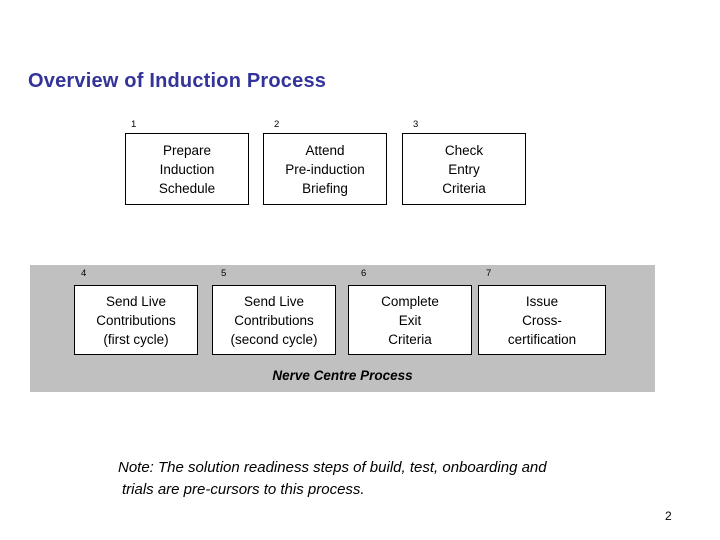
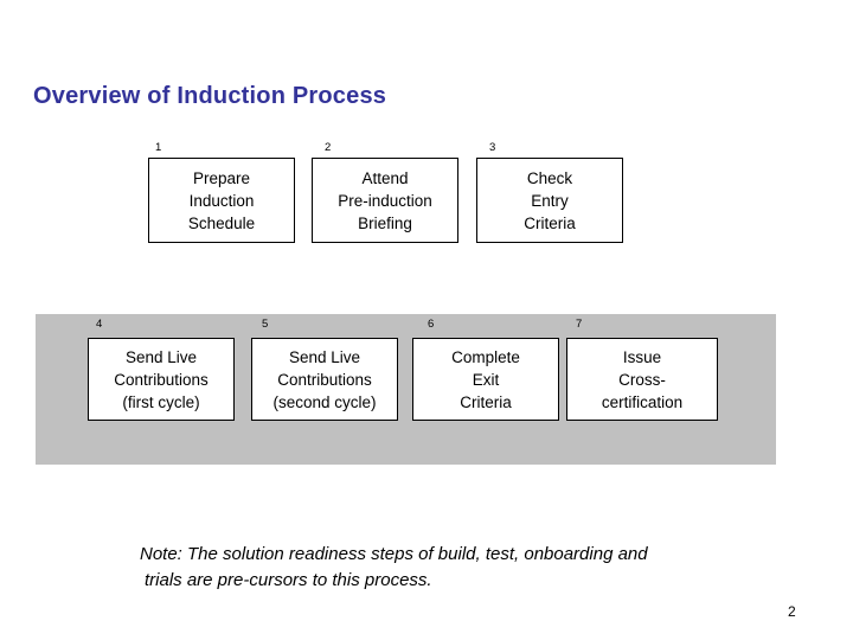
  Overview of Induction Process
  1
  Prepare
  Induction
  Schedule
  2
  Attend
  Pre-induction
  Briefing
  3
  Check
  Entry
  Criteria
  4
  Send Live
  Contributions
  (first cycle)
  5
  Send Live
  Contributions
  (second cycle)
  6
  Complete
  Exit
  Criteria
  7
  Issue
  Cross-
  certification
- Nerve Centre Process
  Note: The solution readiness steps of build, test, onboarding and
  trials are pre-cursors to this process.
  2
